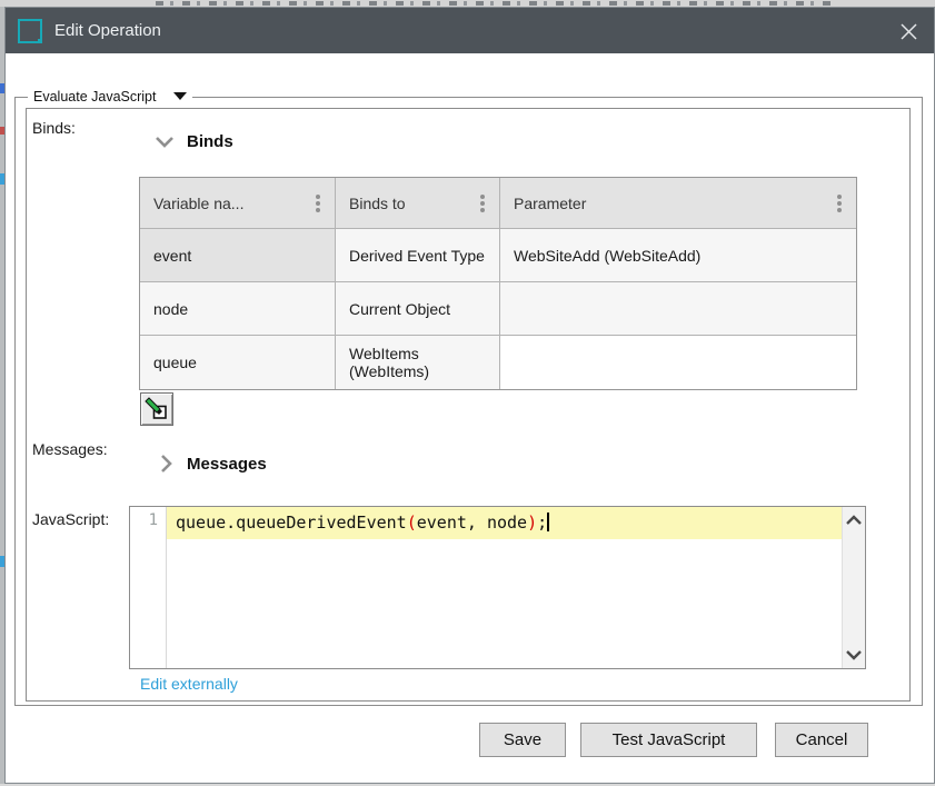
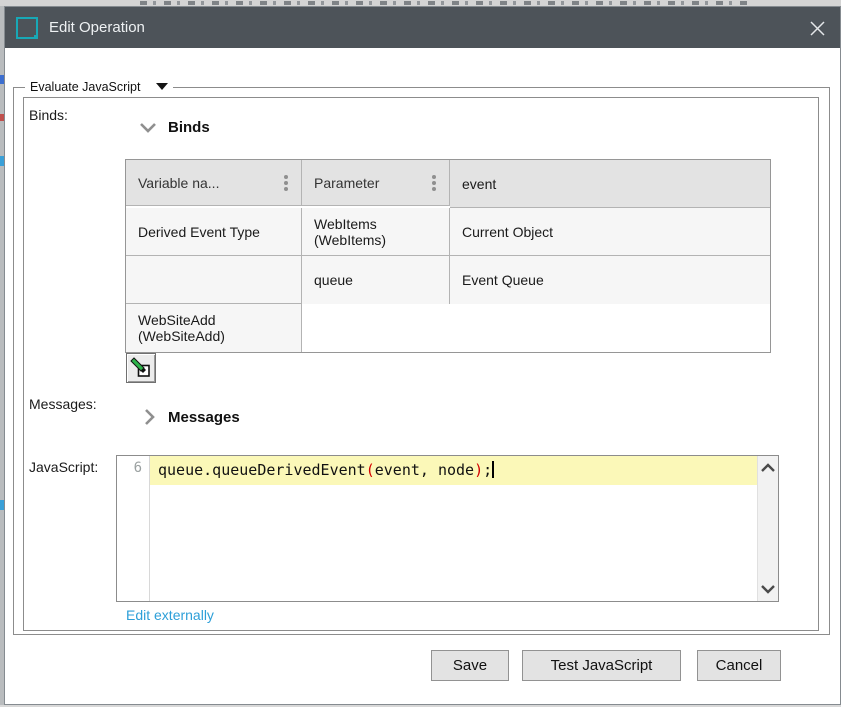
  Edit Operation
  Evaluate JavaScript
  Binds:
  Binds
  Variable na...
- Binds to
  Parameter
  event
  Derived Event Type
- WebSiteAdd (WebSiteAdd)
+ WebItems (WebItems)
- node
  Current Object
  queue
+ Event Queue
- WebItems (WebItems)
+ WebSiteAdd (WebSiteAdd)
  Messages:
  Messages
  JavaScript:
- 1
+ 6
  queue.queueDerivedEvent(event, node);
  Edit externally
  Save
  Test JavaScript
  Cancel
